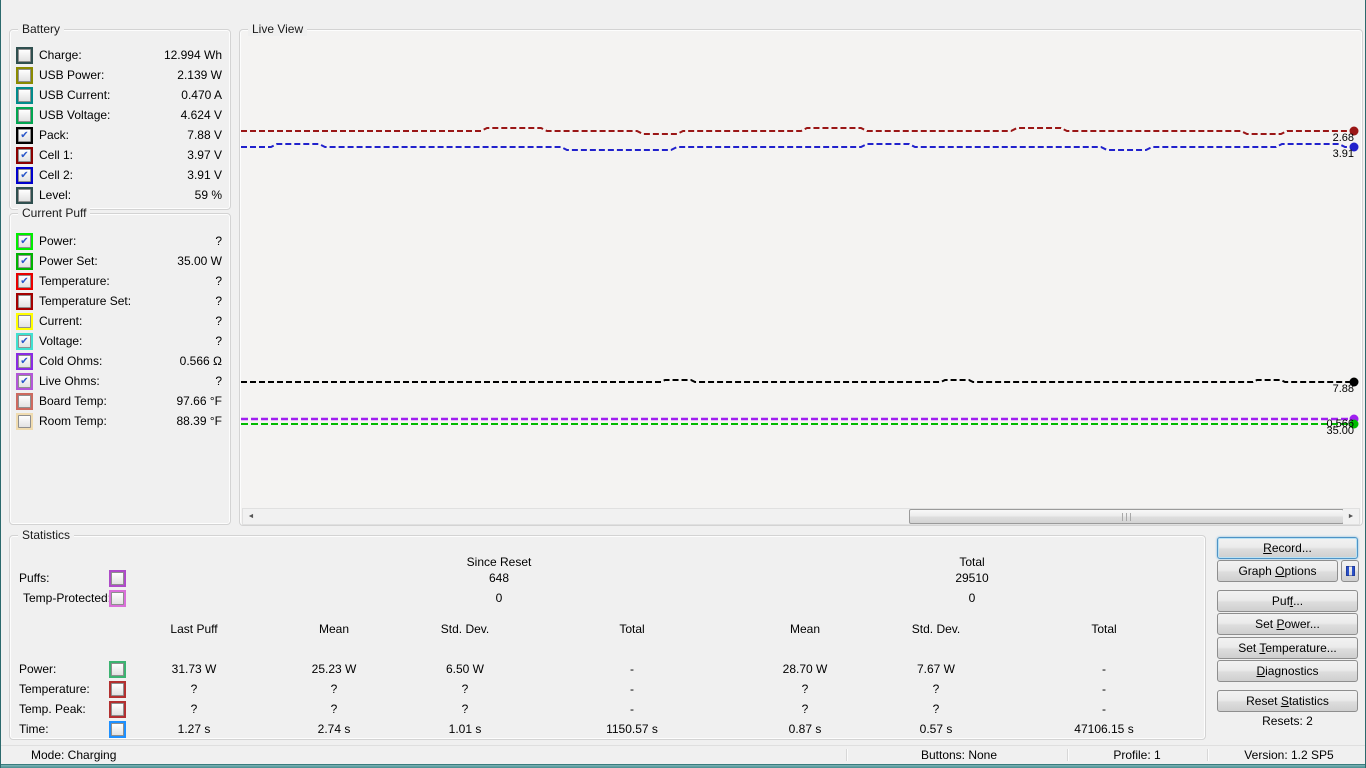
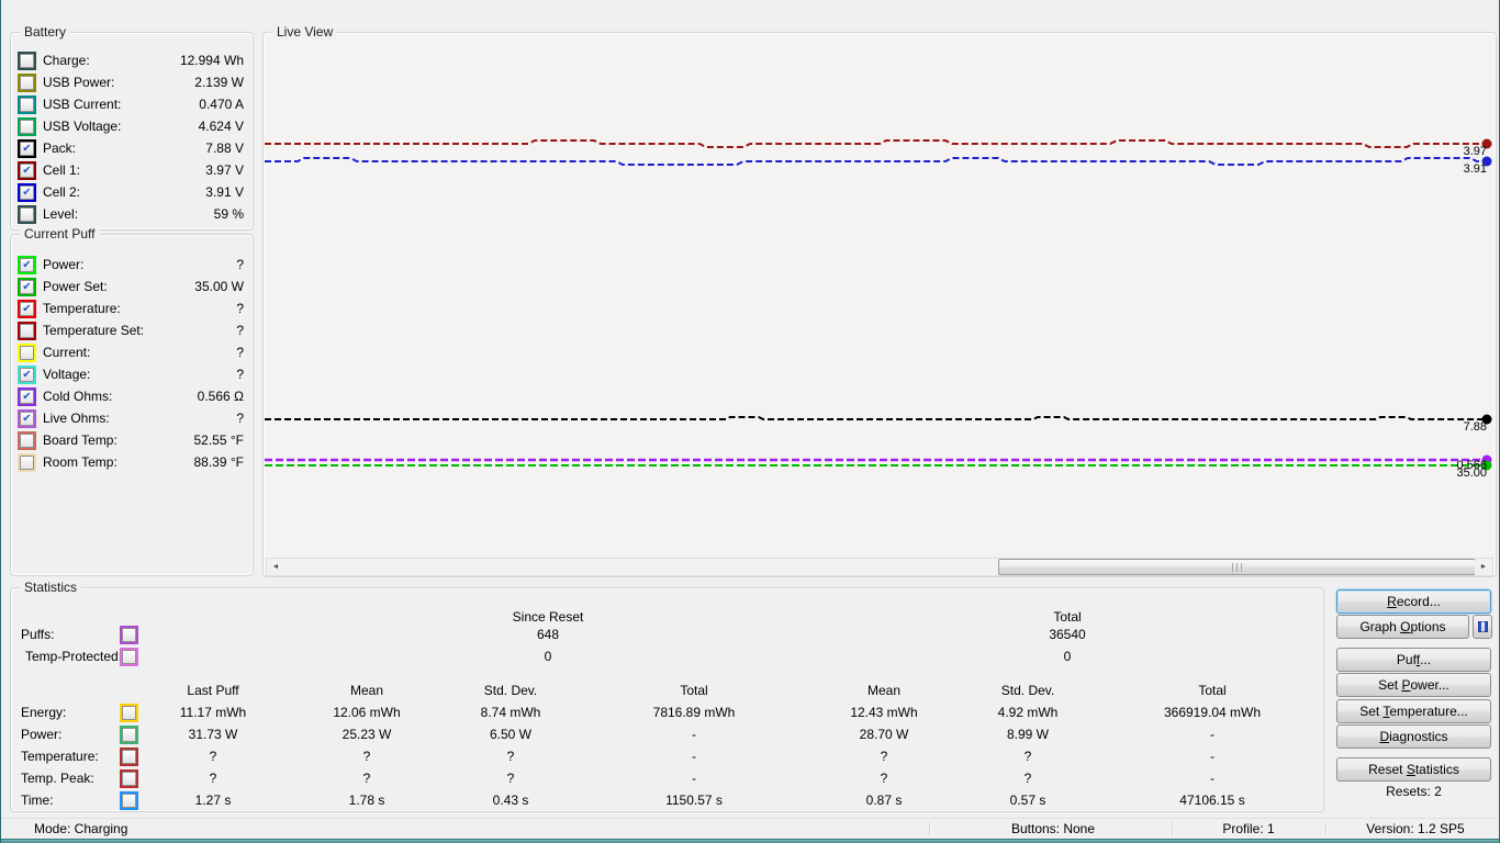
  Battery
  Charge:
  12.994 Wh
  USB Power:
  2.139 W
  USB Current:
  0.470 A
  USB Voltage:
  4.624 V
  Pack:
  7.88 V
  Cell 1:
  3.97 V
  Cell 2:
  3.91 V
  Level:
  59 %
  Current Puff
  Power:
  ?
  Power Set:
  35.00 W
  Temperature:
  ?
  Temperature Set:
  ?
  Current:
  ?
  Voltage:
  ?
  Cold Ohms:
  0.566 Ω
  Live Ohms:
  ?
  Board Temp:
- 97.66 °F
+ 52.55 °F
  Room Temp:
  88.39 °F
  Live View
- 2.68
+ 3.97
  3.91
  7.88
  0.566
  35.00
  Statistics
  Since Reset
  Total
  Puffs:
  648
- 29510
+ 36540
  Temp-Protected
  0
  0
  Last Puff
  Mean
  Std. Dev.
  Total
  Mean
  Std. Dev.
  Total
+ Energy:
+ 11.17 mWh
+ 12.06 mWh
+ 8.74 mWh
+ 7816.89 mWh
+ 12.43 mWh
+ 4.92 mWh
+ 366919.04 mWh
  Power:
  31.73 W
  25.23 W
  6.50 W
  -
  28.70 W
- 7.67 W
+ 8.99 W
  -
  Temperature:
  ?
  ?
  ?
  -
  ?
  ?
  -
  Temp. Peak:
  ?
  ?
  ?
  -
  ?
  ?
  -
  Time:
  1.27 s
- 2.74 s
+ 1.78 s
- 1.01 s
+ 0.43 s
  1150.57 s
  0.87 s
  0.57 s
  47106.15 s
  Record...
  Graph Options
  Puff...
  Set Power...
  Set Temperature...
  Diagnostics
  Reset Statistics
  Resets: 2
  Mode: Charging
  Buttons: None
  Profile: 1
  Version: 1.2 SP5
